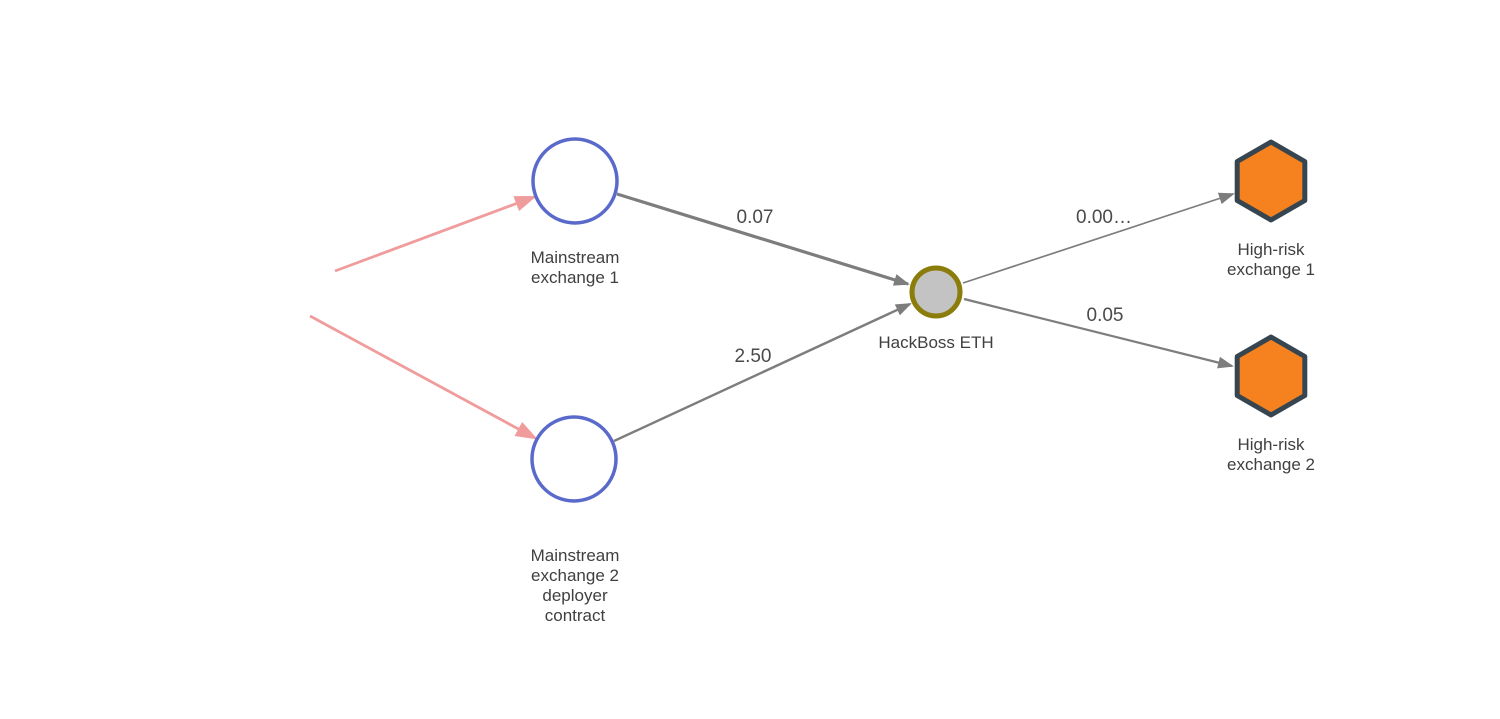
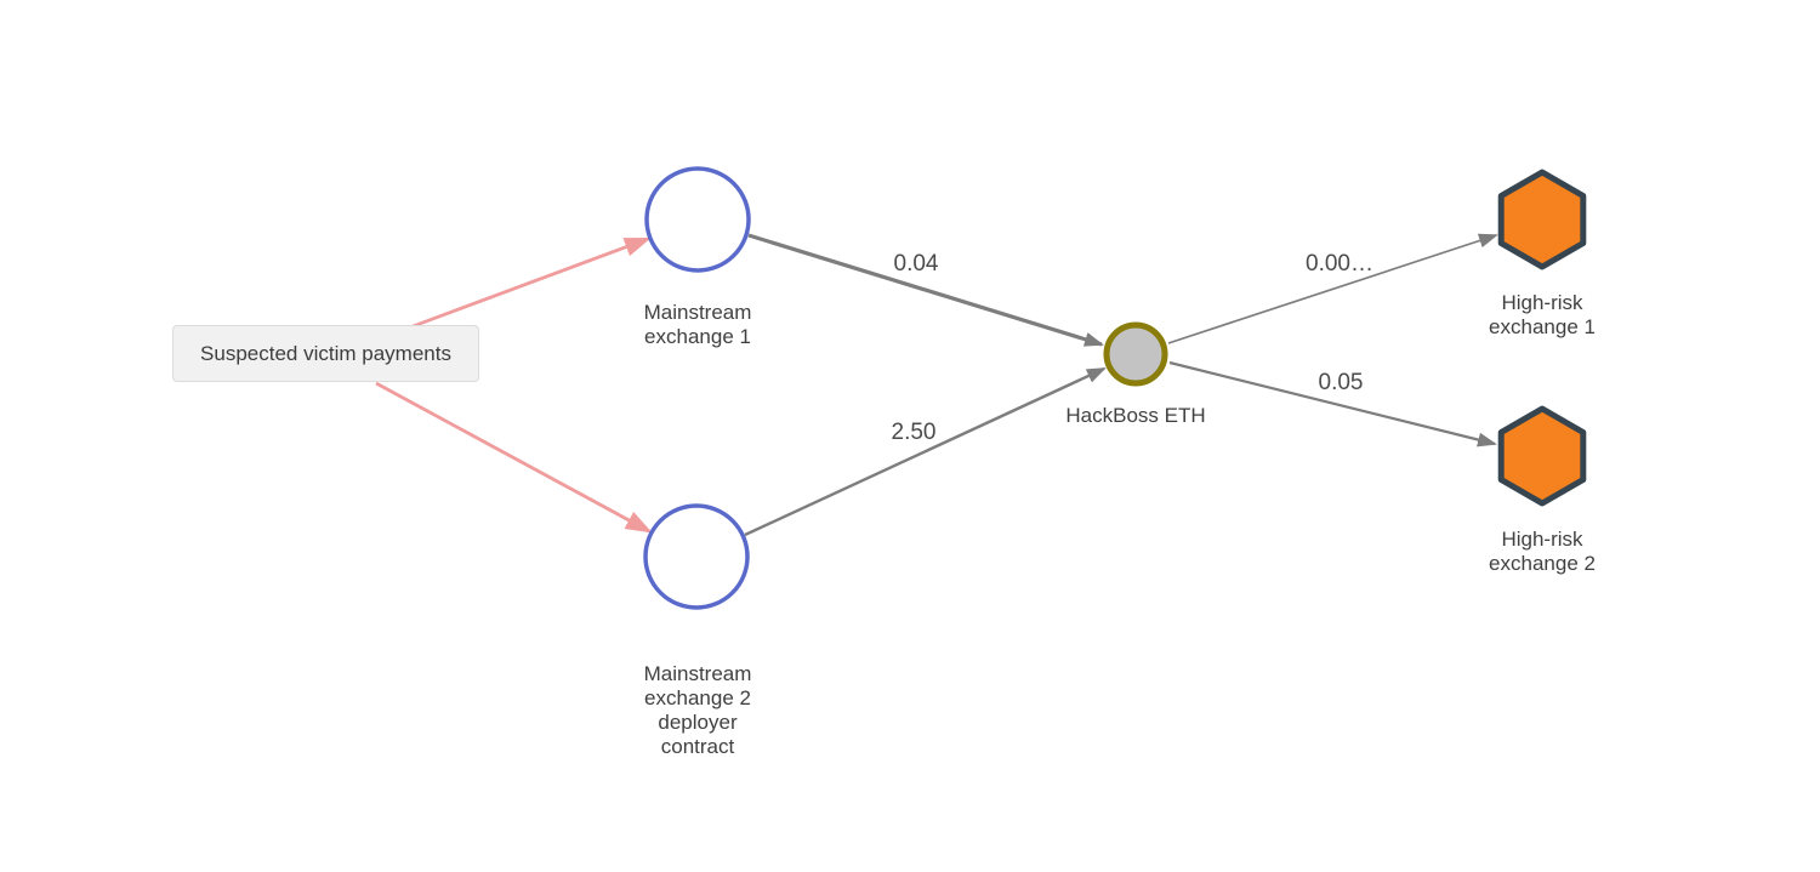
+ Suspected victim payments
  Mainstream
  exchange 1
  Mainstream
  exchange 2
  deployer
  contract
  HackBoss ETH
  High-risk
  exchange 1
  High-risk
  exchange 2
- 0.07
+ 0.04
  2.50
  0.00…
  0.05
